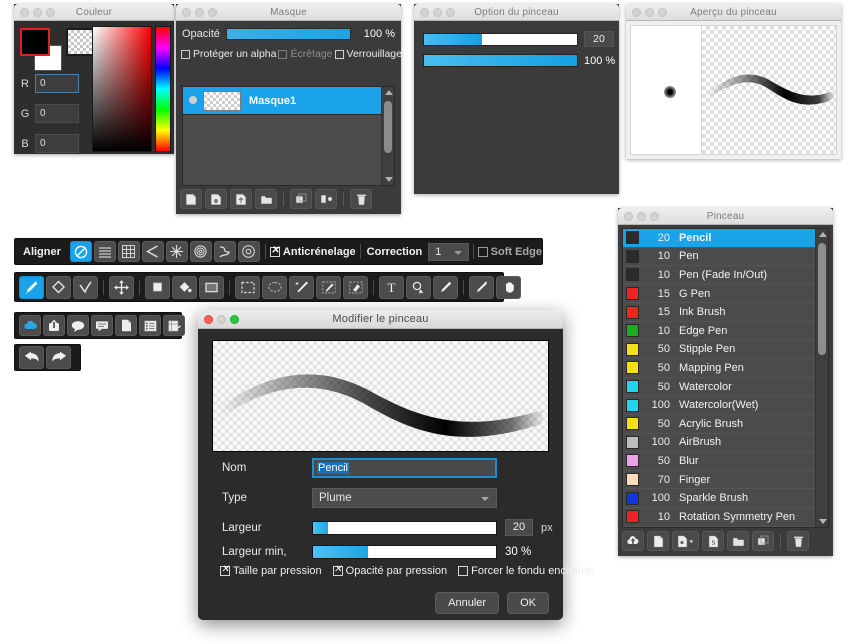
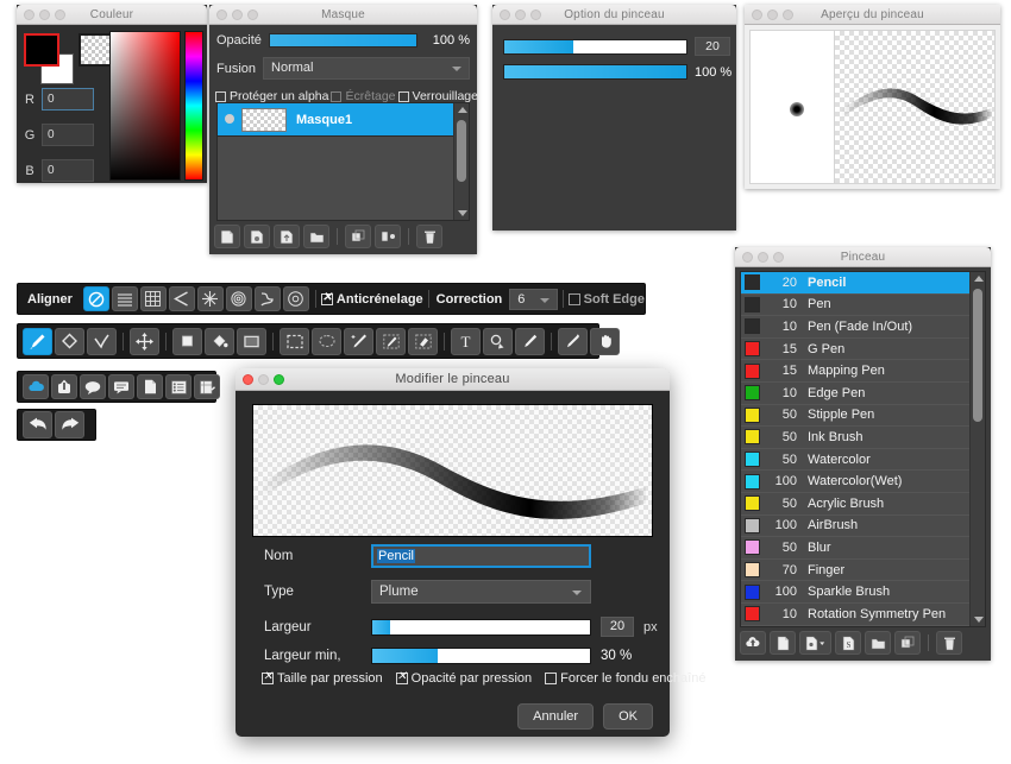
  Couleur
  R
  0
  G
  0
  B
  0
  Masque
  Opacité
  100 %
+ Fusion
+ Normal
  Protéger un alpha
  Écrêtage
  Verrouillage
  Masque1
  Option du pinceau
  20
  100 %
  Aperçu du pinceau
  Aligner
  Anticrénelage
  Correction
- 1
+ 6
  Soft Edge
  T
  Modifier le pinceau
  Nom
  Pencil
  Type
  Plume
  Largeur
  20
  px
  Largeur min,
  30 %
  Taille par pression
  Opacité par pression
  Forcer le fondu enchaîné
  Annuler
  OK
  Pinceau
  20
  Pencil
  10
  Pen
  10
  Pen (Fade In/Out)
  15
  G Pen
  15
- Ink Brush
+ Mapping Pen
  10
  Edge Pen
  50
  Stipple Pen
  50
- Mapping Pen
+ Ink Brush
  50
  Watercolor
  100
  Watercolor(Wet)
  50
  Acrylic Brush
  100
  AirBrush
  50
  Blur
  70
  Finger
  100
  Sparkle Brush
  10
  Rotation Symmetry Pen
  S
